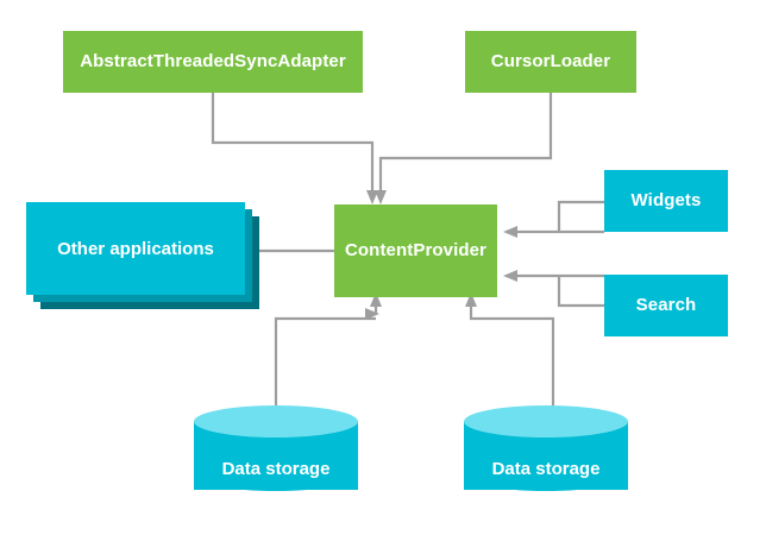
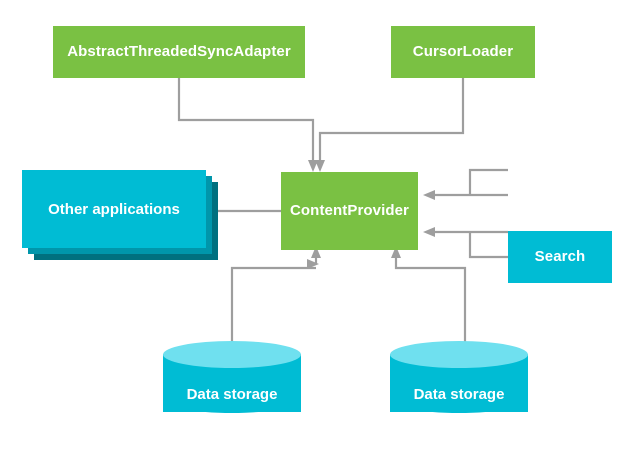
  AbstractThreadedSyncAdapter
  CursorLoader
  Other applications
  ContentProvider
- Widgets
  Search
  Data storage
  Data storage
